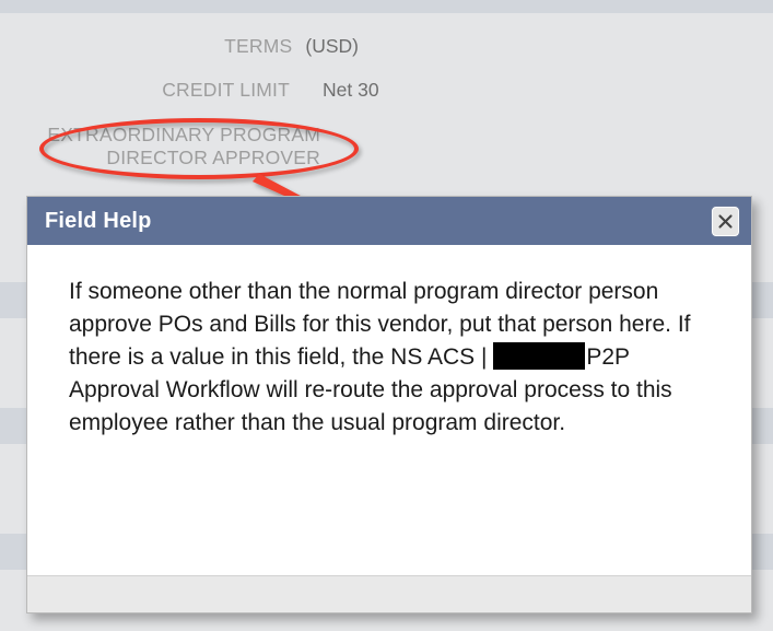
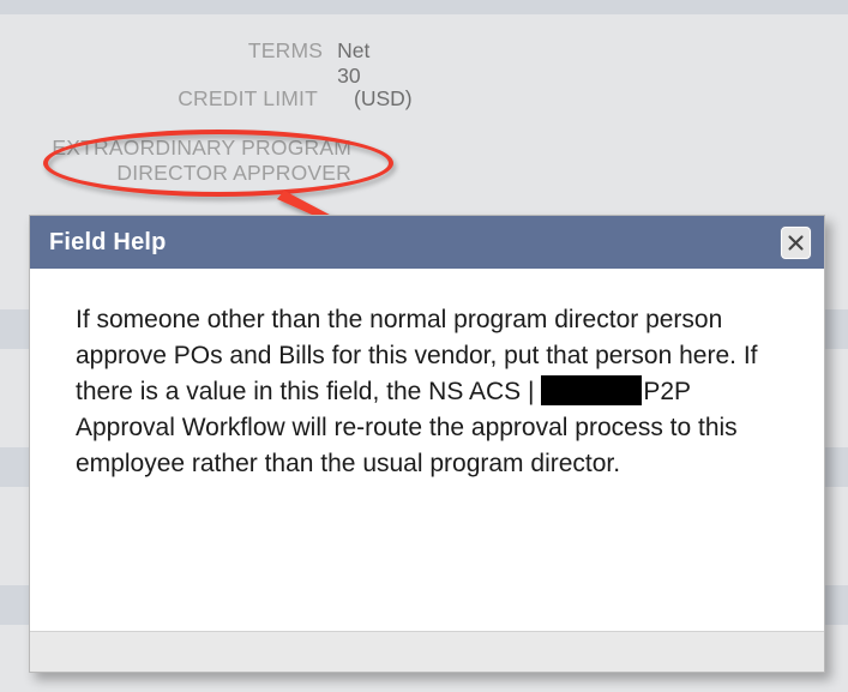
  TERMS
- (USD)
+ Net 30
  CREDIT LIMIT
- Net 30
+ (USD)
  EXTRAORDINARY PROGRAM
  DIRECTOR APPROVER
  Field Help
  If someone other than the normal program director person approve POs and Bills for this vendor, put that person here. If there is a value in this field, the NS ACS | P2P Approval Workflow will re-route the approval process to this employee rather than the usual program director.
